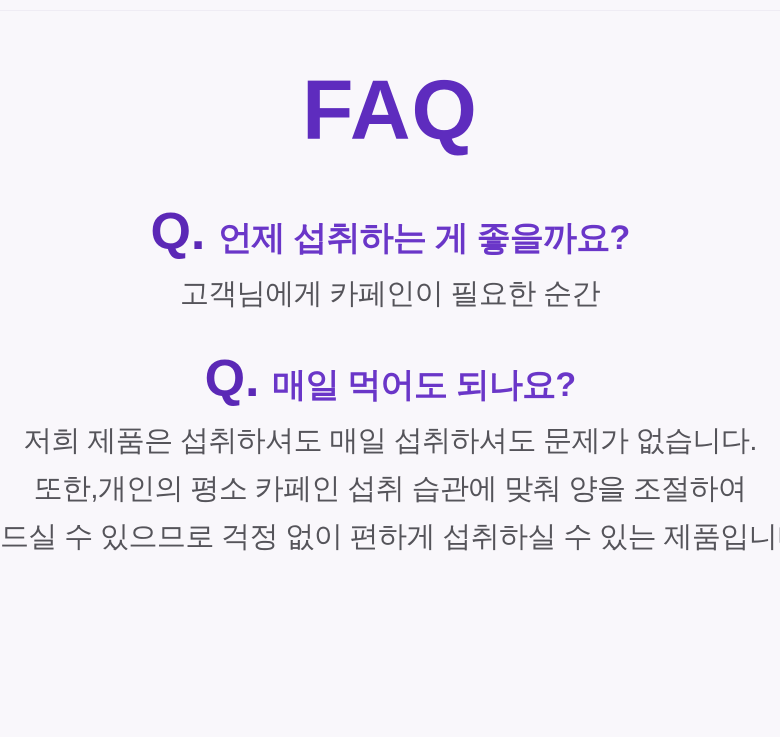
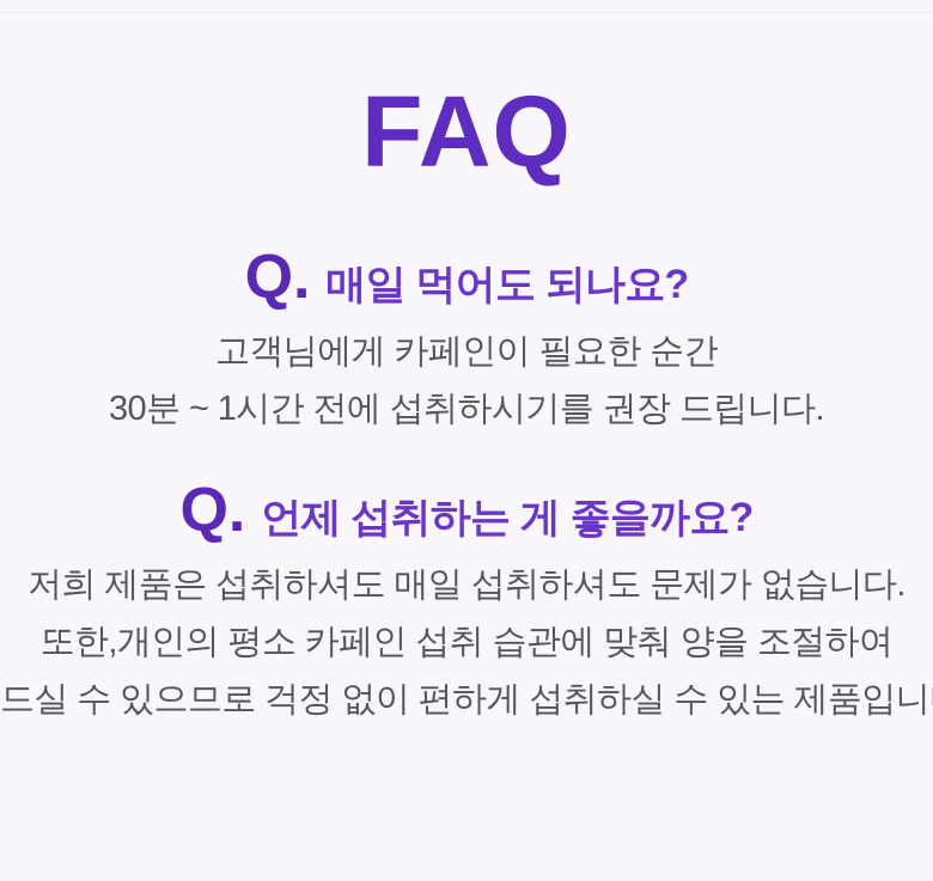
  FAQ
  Q.
- 언제 섭취하는 게 좋을까요?
+ 매일 먹어도 되나요?
  고객님에게 카페인이 필요한 순간
+ 30분 ~ 1시간 전에 섭취하시기를 권장 드립니다.
  Q.
- 매일 먹어도 되나요?
+ 언제 섭취하는 게 좋을까요?
  저희 제품은 섭취하셔도 매일 섭취하셔도 문제가 없습니다.
  또한,개인의 평소 카페인 섭취 습관에 맞춰 양을 조절하여
  드실 수 있으므로 걱정 없이 편하게 섭취하실 수 있는 제품입니
